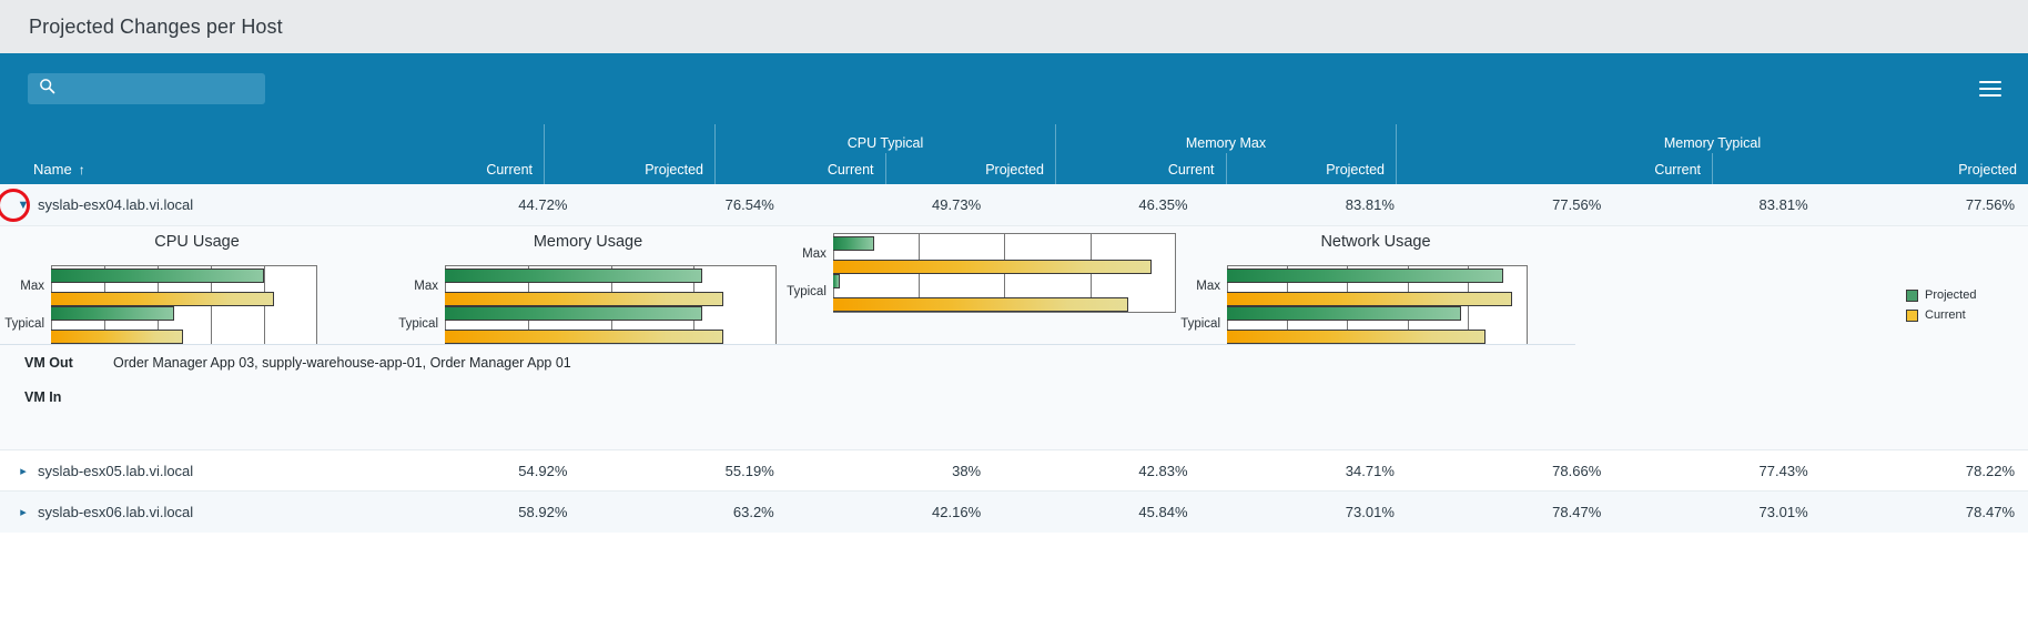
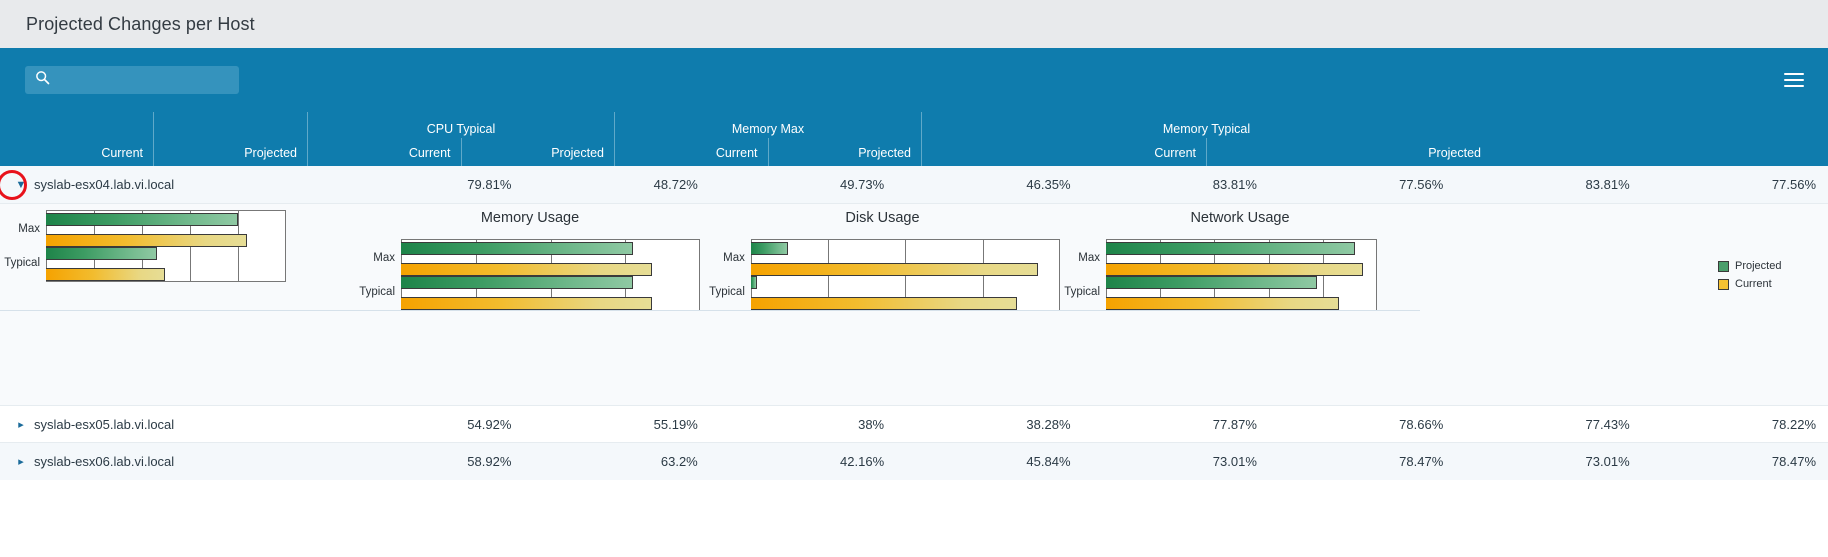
  Projected Changes per Host
- Name
- ↑
  Current
  Projected
  CPU Typical
  Current
  Projected
  Memory Max
  Current
  Projected
  Memory Typical
  Current
  Projected
  ▼
  syslab-esx04.lab.vi.local
- 44.72%
+ 79.81%
- 76.54%
+ 48.72%
  49.73%
  46.35%
  83.81%
  77.56%
  83.81%
  77.56%
- CPU Usage
  Max
  Typical
  Memory Usage
  Max
  Typical
+ Disk Usage
  Max
  Typical
  Network Usage
  Max
  Typical
  Projected
  Current
- VM Out
- Order Manager App 03, supply-warehouse-app-01, Order Manager App 01
- VM In
  ▸
  syslab-esx05.lab.vi.local
  54.92%
  55.19%
  38%
- 42.83%
+ 38.28%
- 34.71%
+ 77.87%
  78.66%
  77.43%
  78.22%
  ▸
  syslab-esx06.lab.vi.local
  58.92%
  63.2%
  42.16%
  45.84%
  73.01%
  78.47%
  73.01%
  78.47%
